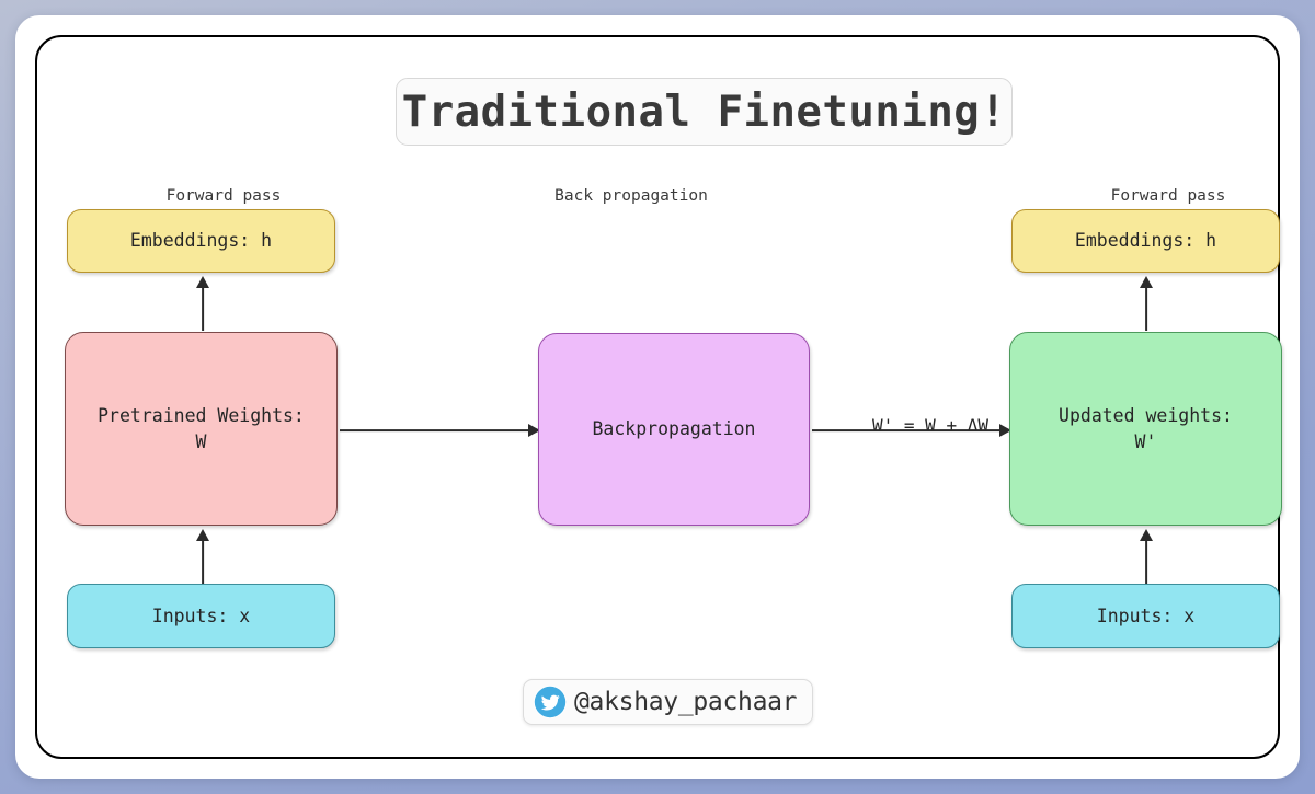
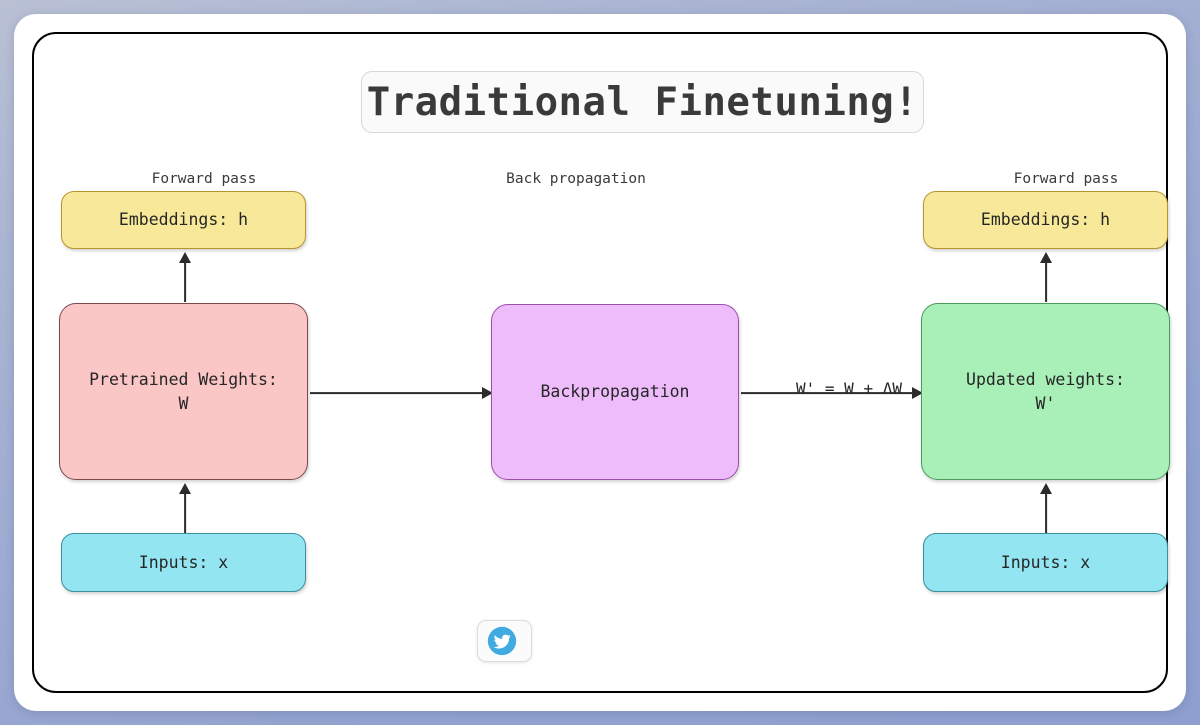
  Traditional Finetuning!
  Forward pass
  Embeddings: h
  Pretrained Weights:
  W
  Inputs: x
  Back propagation
  Backpropagation
  W' = W + ΔW
  Forward pass
  Embeddings: h
  Updated weights:
  W'
  Inputs: x
- @akshay_pachaar
